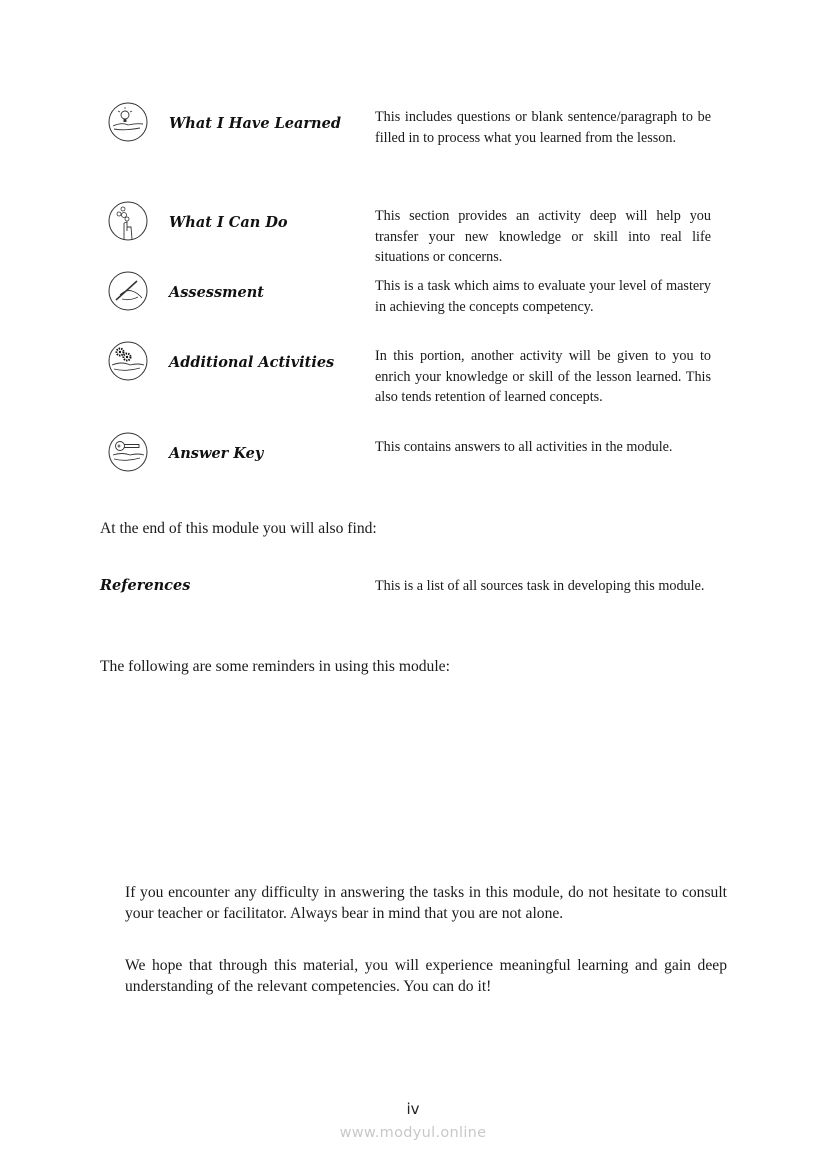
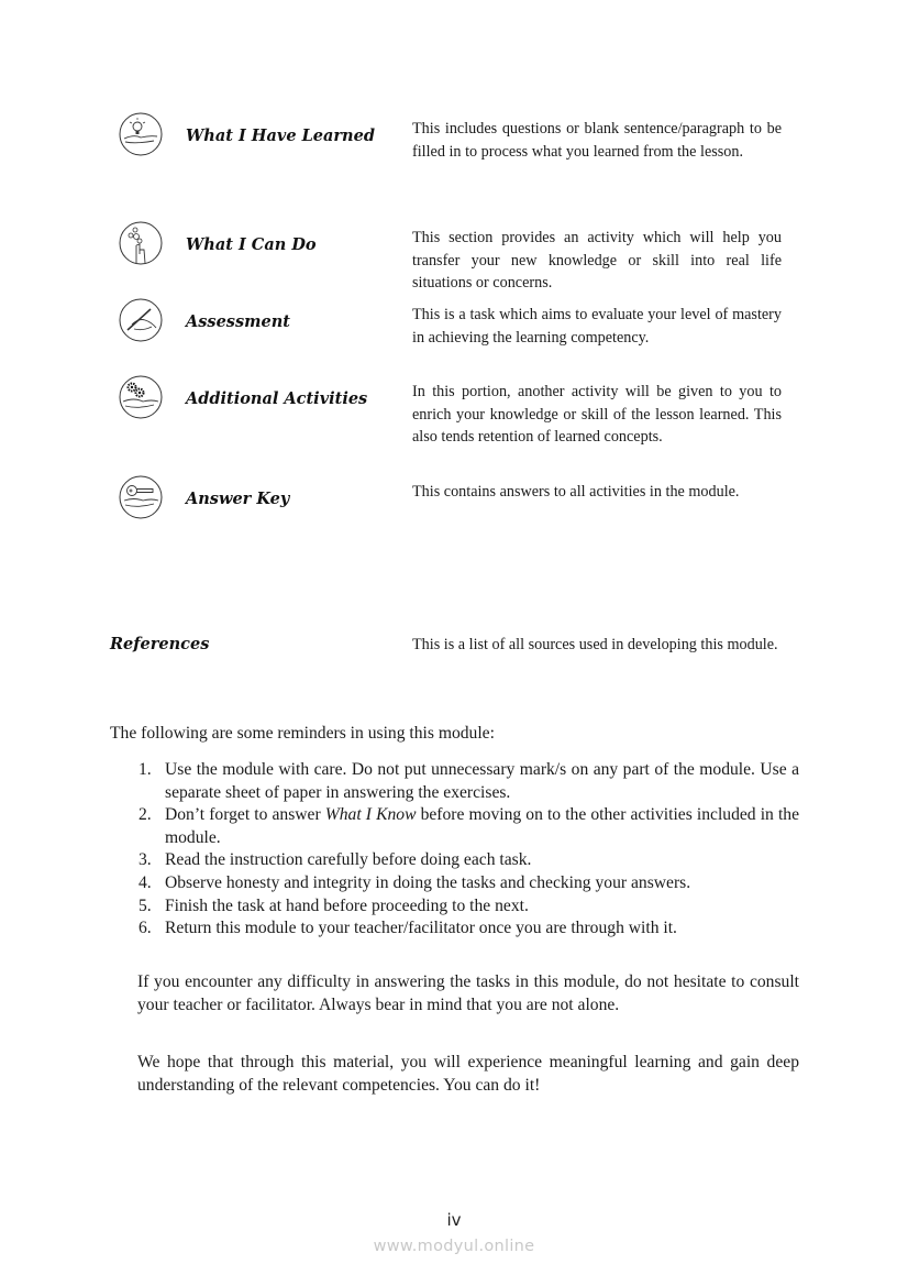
  What I Have Learned
  This includes questions or blank sentence/paragraph to be filled in to process what you learned from the lesson.
  What I Can Do
- This section provides an activity deep will help you transfer your new knowledge or skill into real life situations or concerns.
+ This section provides an activity which will help you transfer your new knowledge or skill into real life situations or concerns.
  Assessment
- This is a task which aims to evaluate your level of mastery in achieving the concepts competency.
+ This is a task which aims to evaluate your level of mastery in achieving the learning competency.
  Additional Activities
  In this portion, another activity will be given to you to enrich your knowledge or skill of the lesson learned. This also tends retention of learned concepts.
  Answer Key
  This contains answers to all activities in the module.
- At the end of this module you will also find:
  References
- This is a list of all sources task in developing this module.
+ This is a list of all sources used in developing this module.
  The following are some reminders in using this module:
+ 1.
+ Use the module with care. Do not put unnecessary mark/s on any part of the module. Use a separate sheet of paper in answering the exercises.
+ 2.
+ Don’t forget to answer What I Know before moving on to the other activities included in the module.
+ 3.
+ Read the instruction carefully before doing each task.
+ 4.
+ Observe honesty and integrity in doing the tasks and checking your answers.
+ 5.
+ Finish the task at hand before proceeding to the next.
+ 6.
+ Return this module to your teacher/facilitator once you are through with it.
  If you encounter any difficulty in answering the tasks in this module, do not hesitate to consult your teacher or facilitator. Always bear in mind that you are not alone.
  We hope that through this material, you will experience meaningful learning and gain deep understanding of the relevant competencies. You can do it!
  iv
  www.modyul.online
